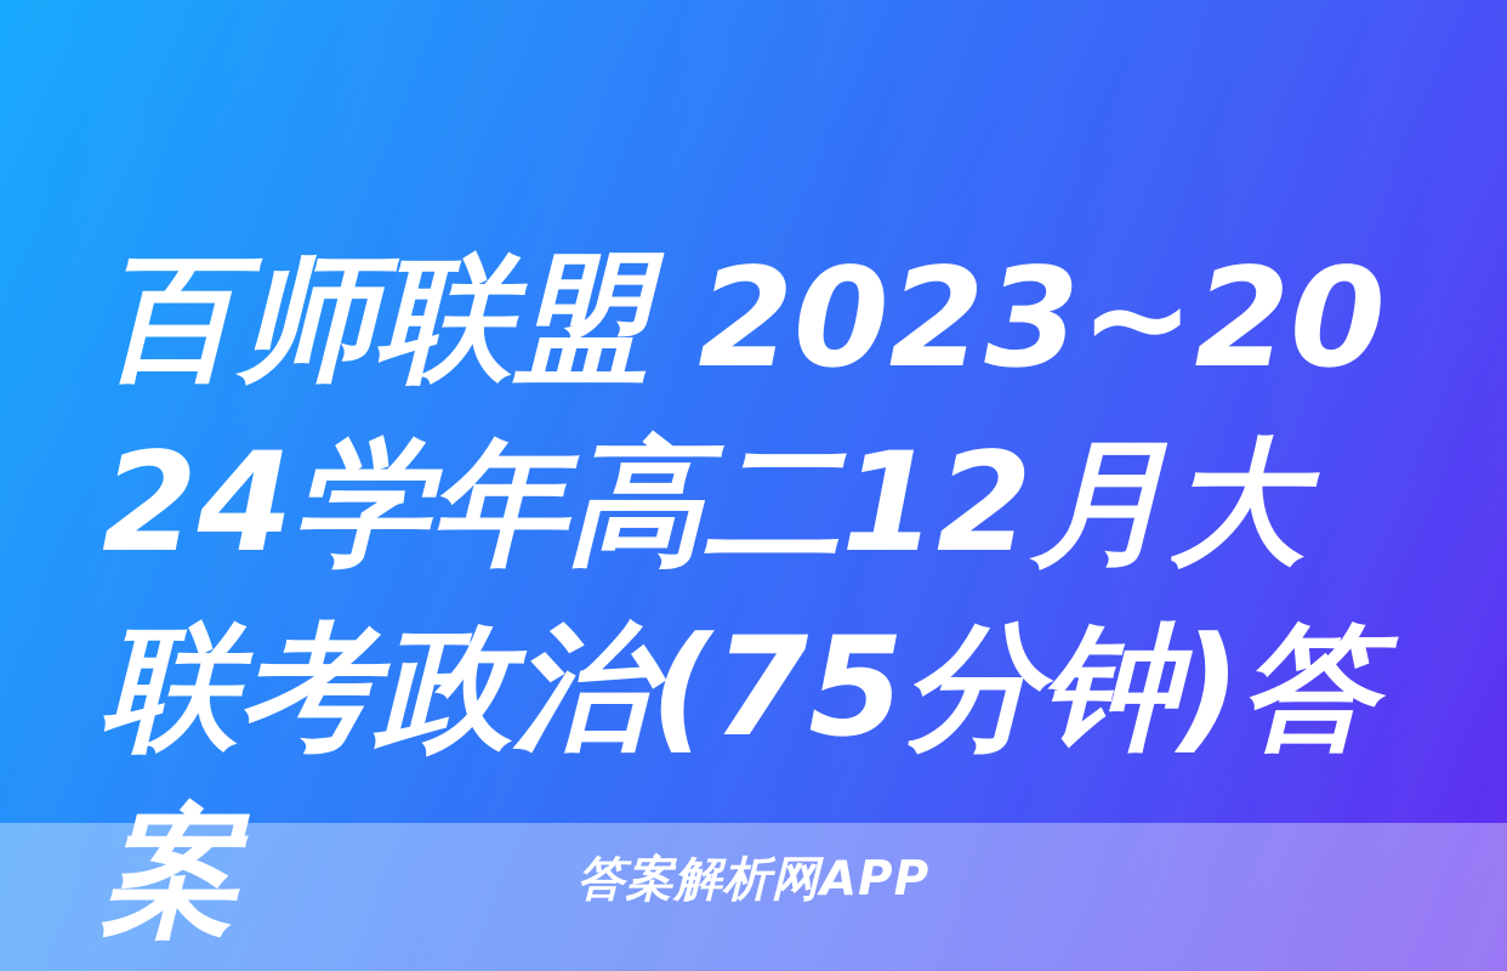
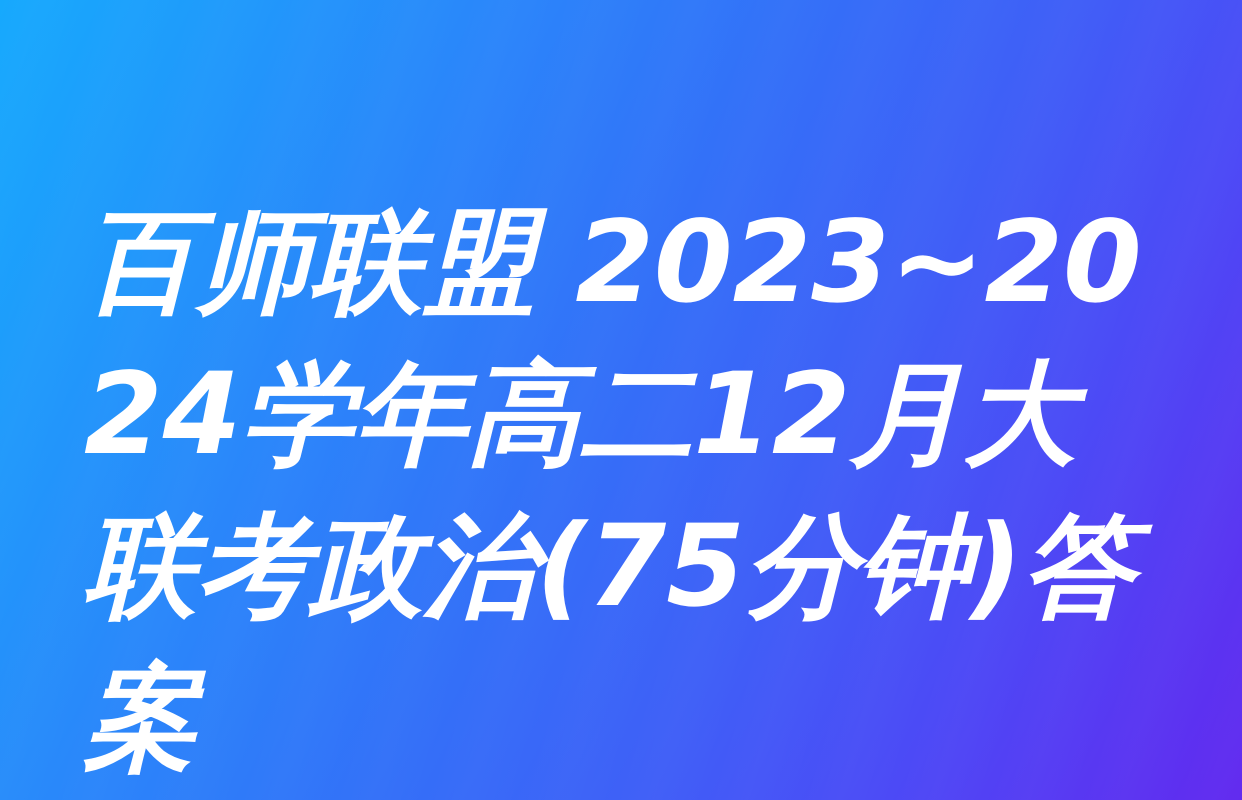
  百师联盟 2023~2024学年高二12月大联考政治(75分钟)答案
- 答案解析网APP
